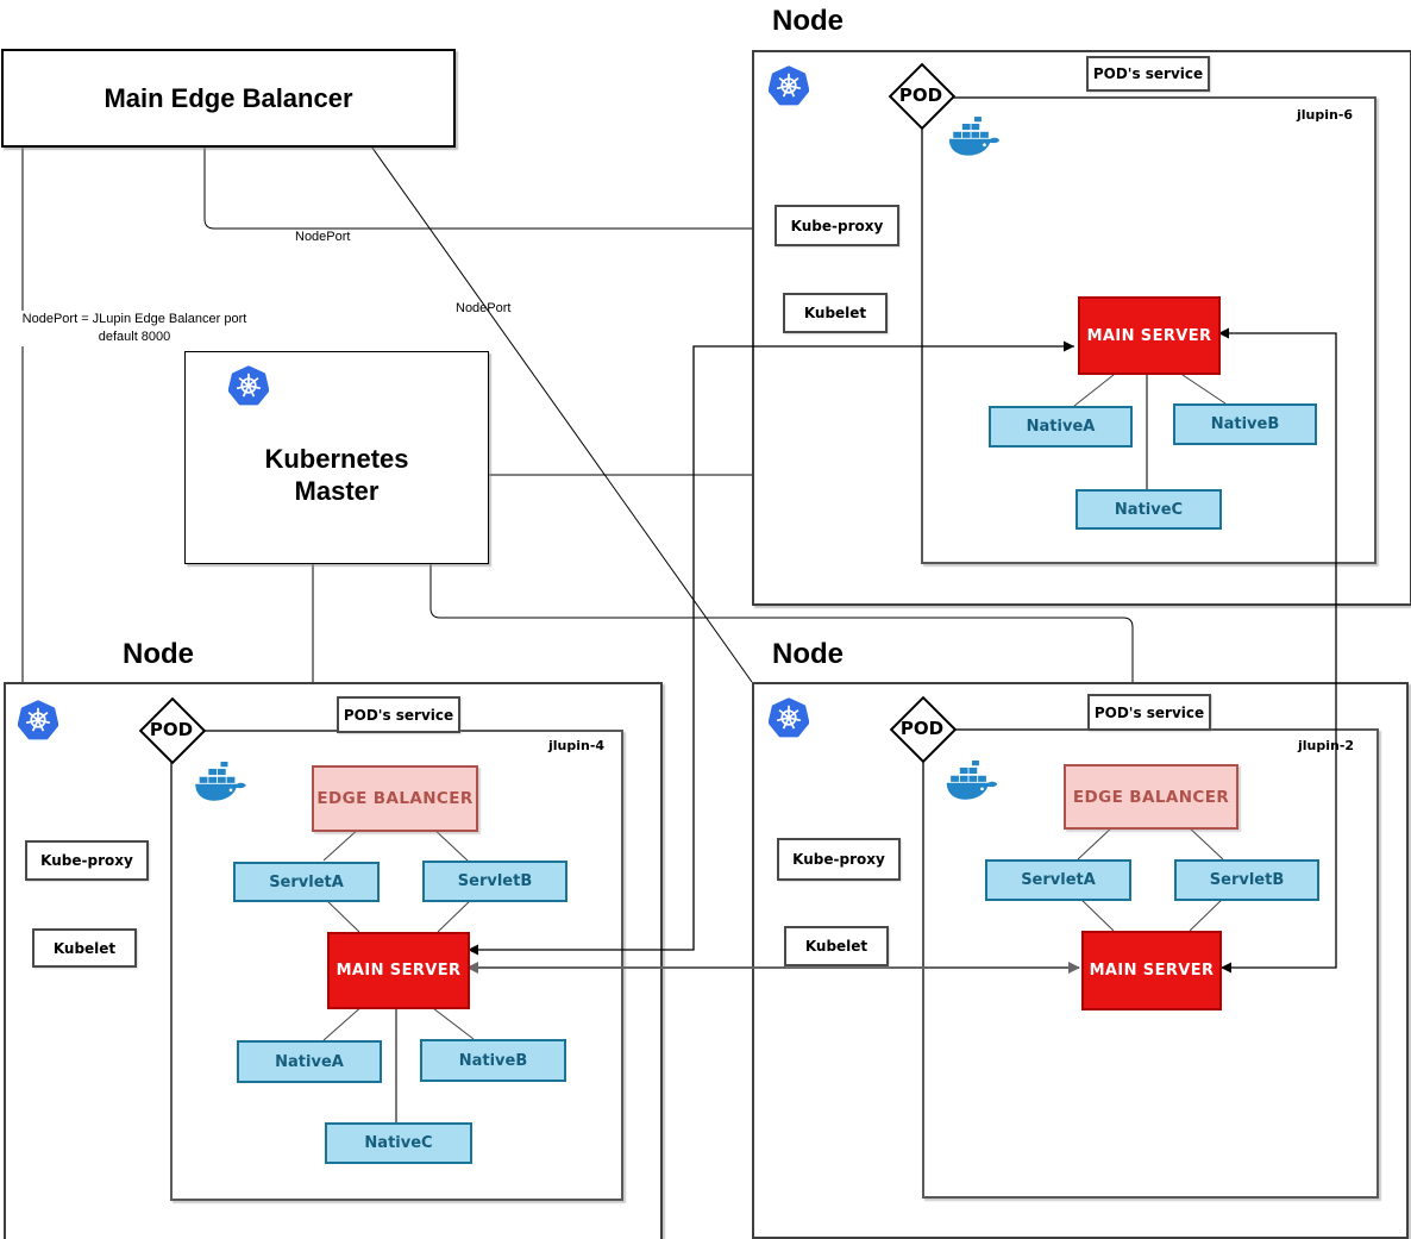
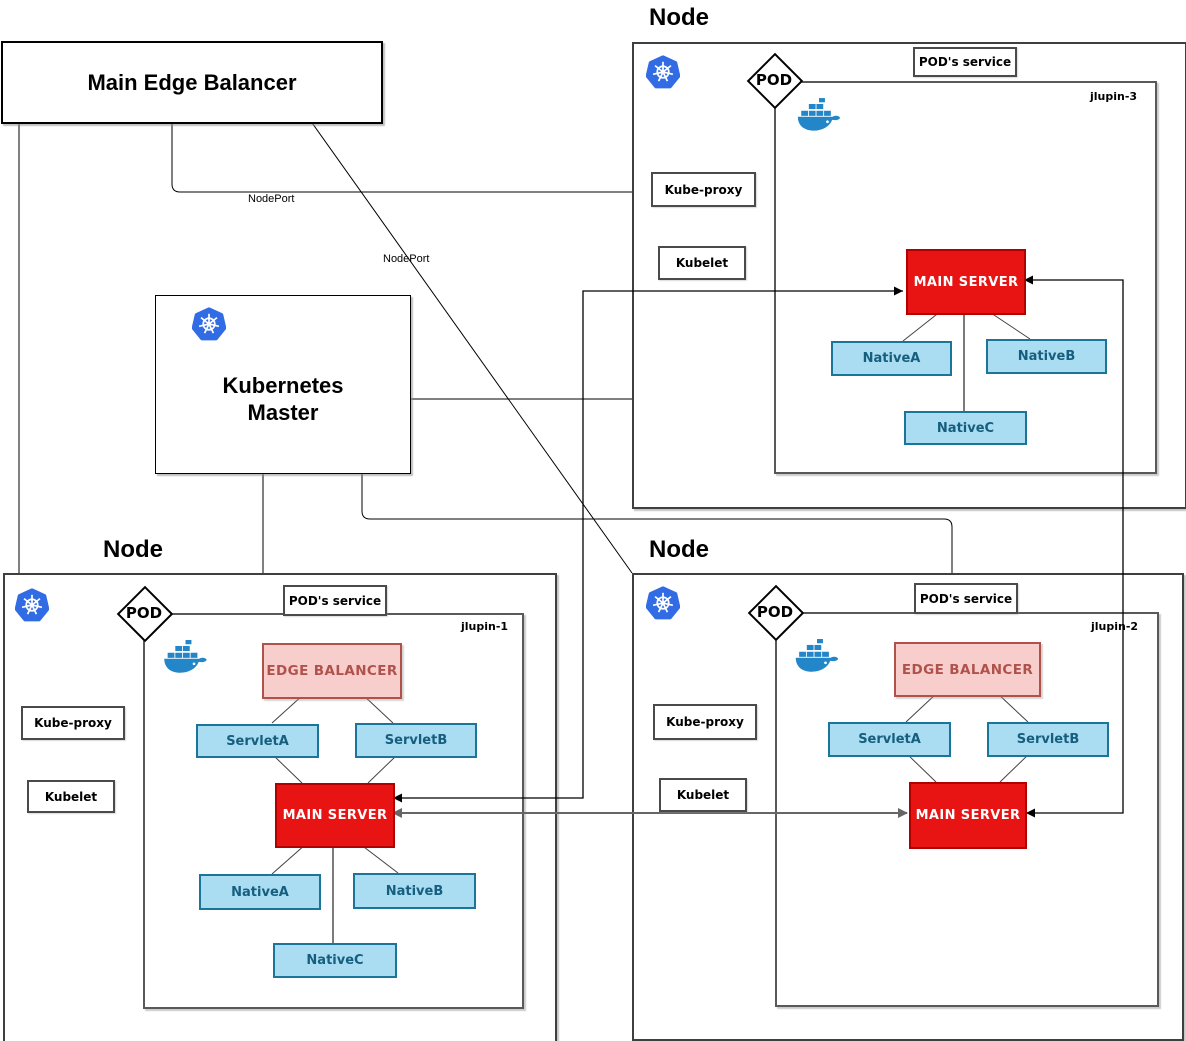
  Main Edge Balancer
  NodePort
  NodePort
- NodePort = JLupin Edge Balancer port
- default 8000
  Kubernetes
  Master
  Node
  POD
  POD's service
- jlupin-6
+ jlupin-3
  Kube-proxy
  Kubelet
  MAIN SERVER
  NativeA
  NativeB
  NativeC
  Node
  POD
  POD's service
- jlupin-4
+ jlupin-1
  EDGE BALANCER
  Kube-proxy
  ServletA
  ServletB
  Kubelet
  MAIN SERVER
  NativeA
  NativeB
  NativeC
  Node
  POD
  POD's service
  jlupin-2
  EDGE BALANCER
  Kube-proxy
  ServletA
  ServletB
  Kubelet
  MAIN SERVER
